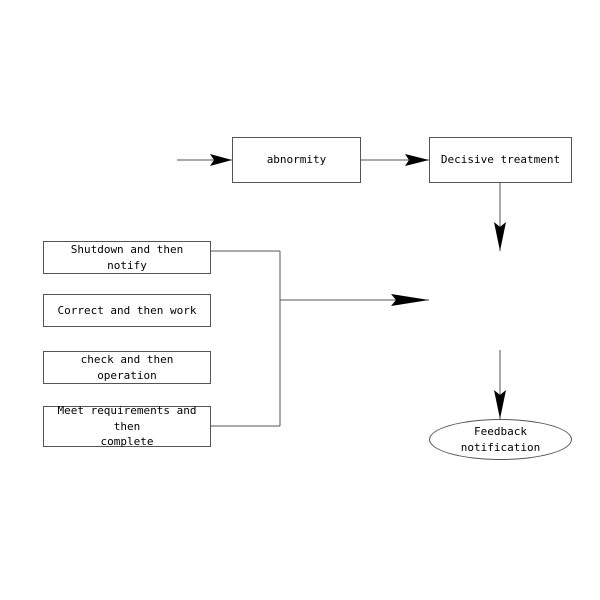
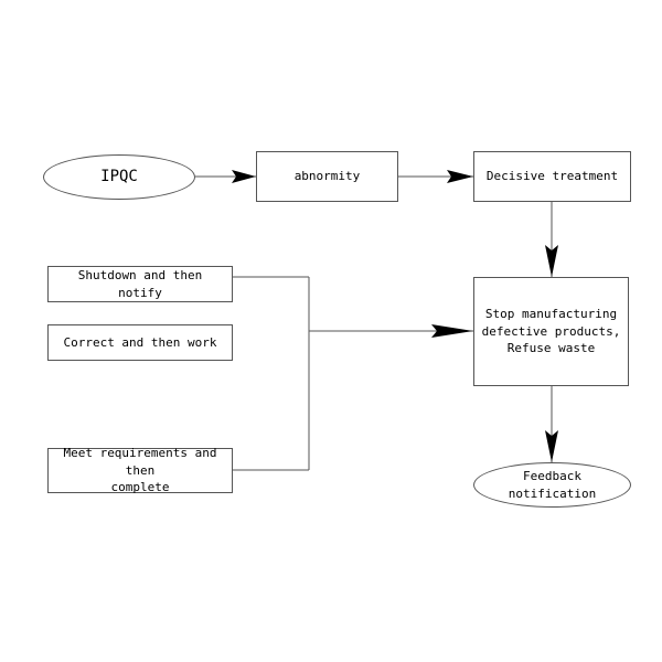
+ IPQC
  abnormity
  Decisive treatment
+ Stop manufacturing
+ defective products,
+ Refuse waste
  Feedback notification
  Shutdown and then notify
  Correct and then work
- check and then operation
  Meet requirements and then
  complete
